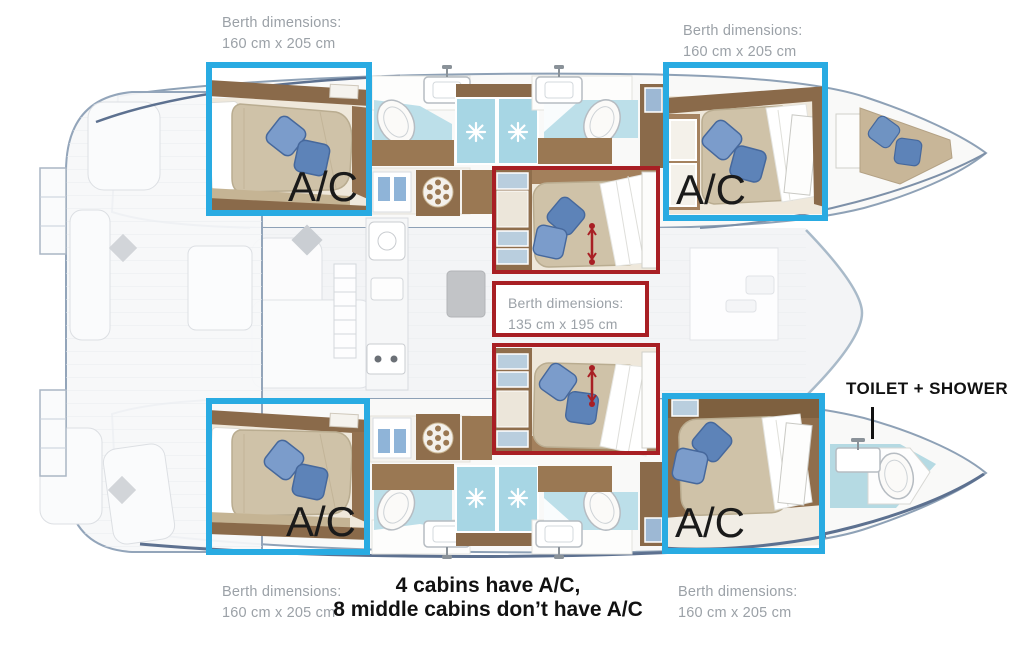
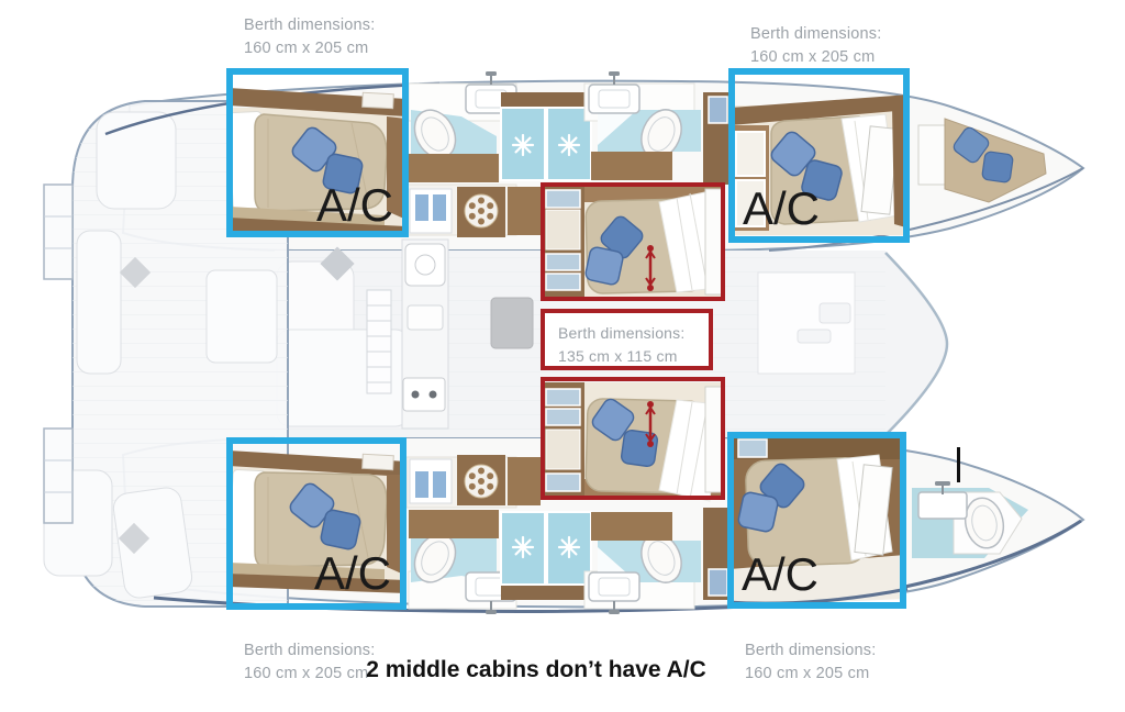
  Berth dimensions:
  160 cm x 205 cm
  Berth dimensions:
  160 cm x 205 cm
  Berth dimensions:
  160 cm x 205 cm
  Berth dimensions:
  160 cm x 205 cm
  A/C
  A/C
  A/C
  A/C
  Berth dimensions:
- 135 cm x 195 cm
+ 135 cm x 115 cm
- TOILET + SHOWER
- 4 cabins have A/C,
- 8 middle cabins don’t have A/C
+ 2 middle cabins don’t have A/C
